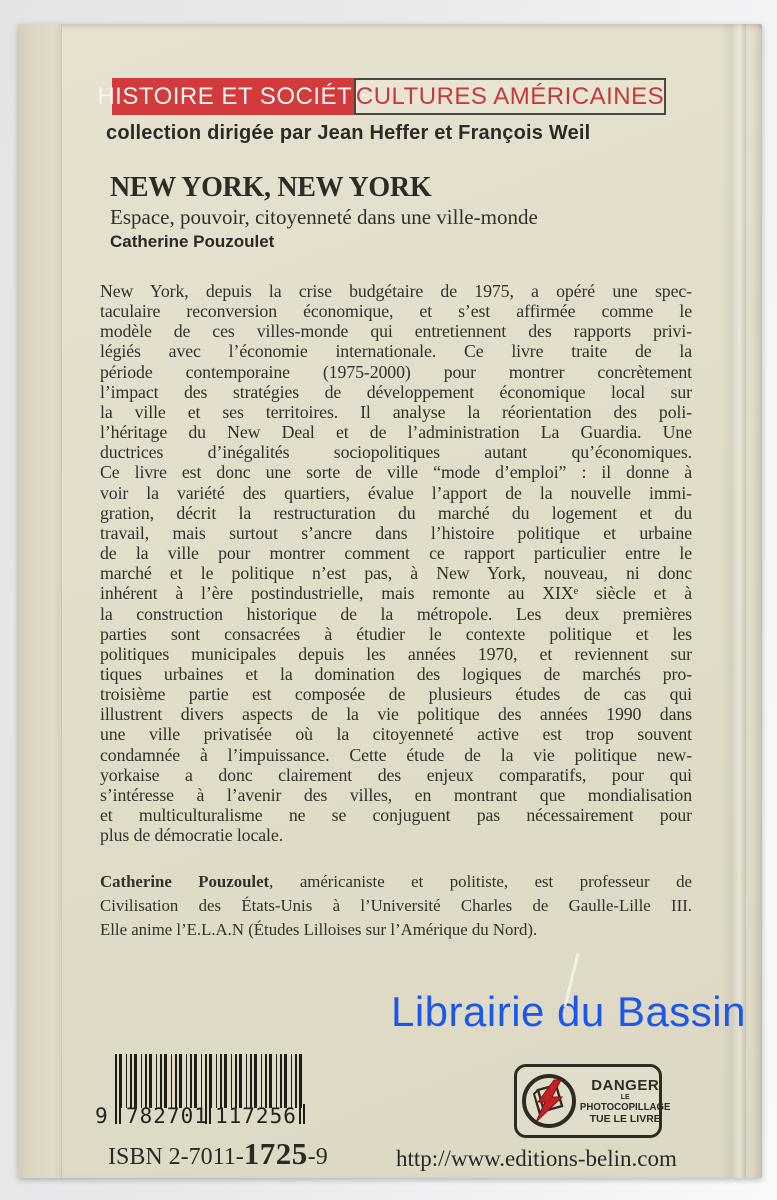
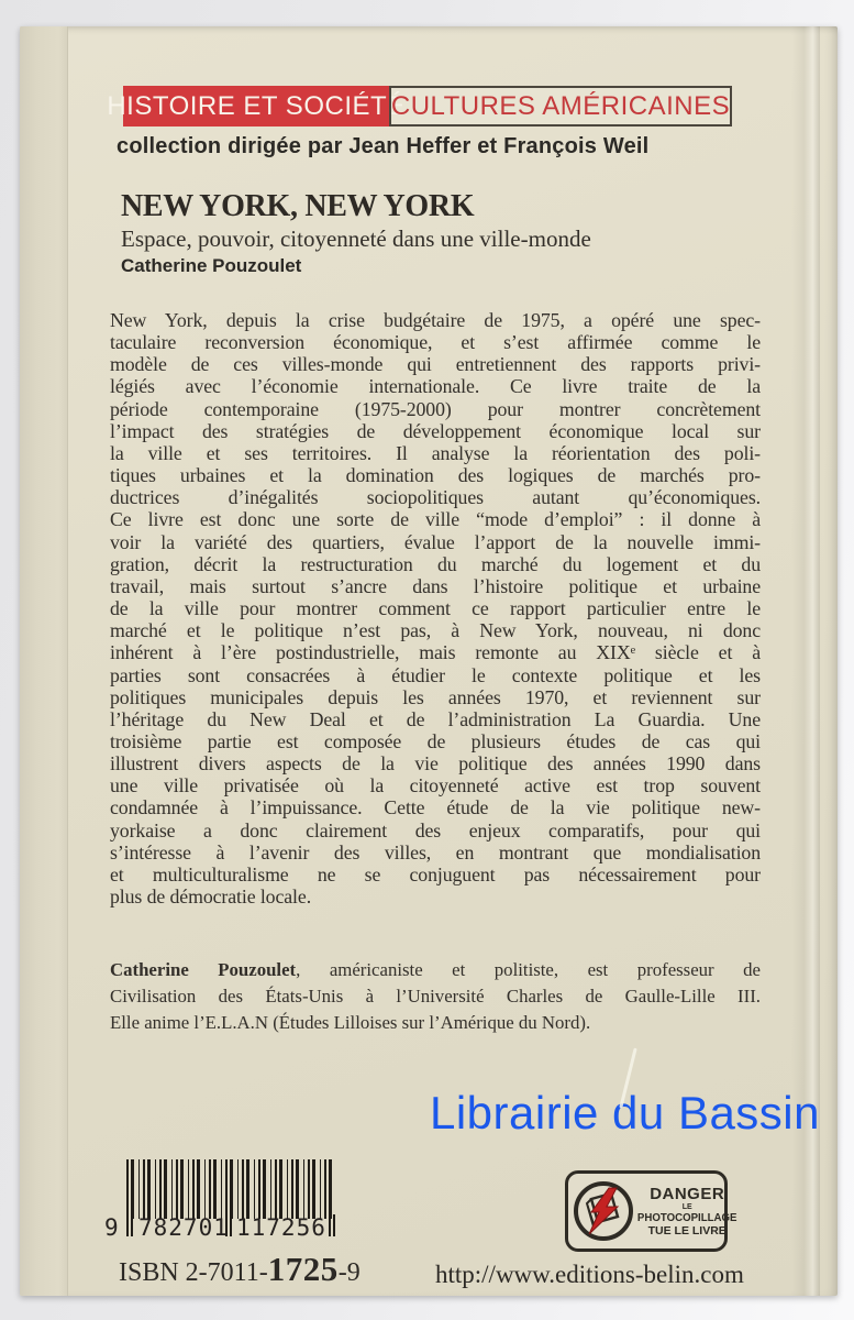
  HISTOIRE ET SOCIÉT
  CULTURES AMÉRICAINES
  collection dirigée par Jean Heffer et François Weil
  NEW YORK, NEW YORK
  Espace, pouvoir, citoyenneté dans une ville-monde
  Catherine Pouzoulet
  New York, depuis la crise budgétaire de 1975, a opéré une spec-
  taculaire reconversion économique, et s’est affirmée comme le
  modèle de ces villes-monde qui entretiennent des rapports privi-
  légiés avec l’économie internationale. Ce livre traite de la
  période contemporaine (1975-2000) pour montrer concrètement
  l’impact des stratégies de développement économique local sur
  la ville et ses territoires. Il analyse la réorientation des poli-
- l’héritage du New Deal et de l’administration La Guardia. Une
+ tiques urbaines et la domination des logiques de marchés pro-
  ductrices d’inégalités sociopolitiques autant qu’économiques.
  Ce livre est donc une sorte de ville “mode d’emploi” : il donne à
  voir la variété des quartiers, évalue l’apport de la nouvelle immi-
  gration, décrit la restructuration du marché du logement et du
  travail, mais surtout s’ancre dans l’histoire politique et urbaine
  de la ville pour montrer comment ce rapport particulier entre le
  marché et le politique n’est pas, à New York, nouveau, ni donc
  inhérent à l’ère postindustrielle, mais remonte au XIXᵉ siècle et à
- la construction historique de la métropole. Les deux premières
  parties sont consacrées à étudier le contexte politique et les
  politiques municipales depuis les années 1970, et reviennent sur
- tiques urbaines et la domination des logiques de marchés pro-
+ l’héritage du New Deal et de l’administration La Guardia. Une
  troisième partie est composée de plusieurs études de cas qui
  illustrent divers aspects de la vie politique des années 1990 dans
  une ville privatisée où la citoyenneté active est trop souvent
  condamnée à l’impuissance. Cette étude de la vie politique new-
  yorkaise a donc clairement des enjeux comparatifs, pour qui
  s’intéresse à l’avenir des villes, en montrant que mondialisation
  et multiculturalisme ne se conjuguent pas nécessairement pour
  plus de démocratie locale.
  Catherine Pouzoulet, américaniste et politiste, est professeur de
  Civilisation des États-Unis à l’Université Charles de Gaulle-Lille III.
  Elle anime l’E.L.A.N (Études Lilloises sur l’Amérique du Nord).
  Librairie du Bassin
  9
  782701
  117256
  ISBN 2-7011-1725-9
  DANGER
  PHOTOCOPILLAGE
  TUE LE LIVRE
  http://www.editions-belin.com
